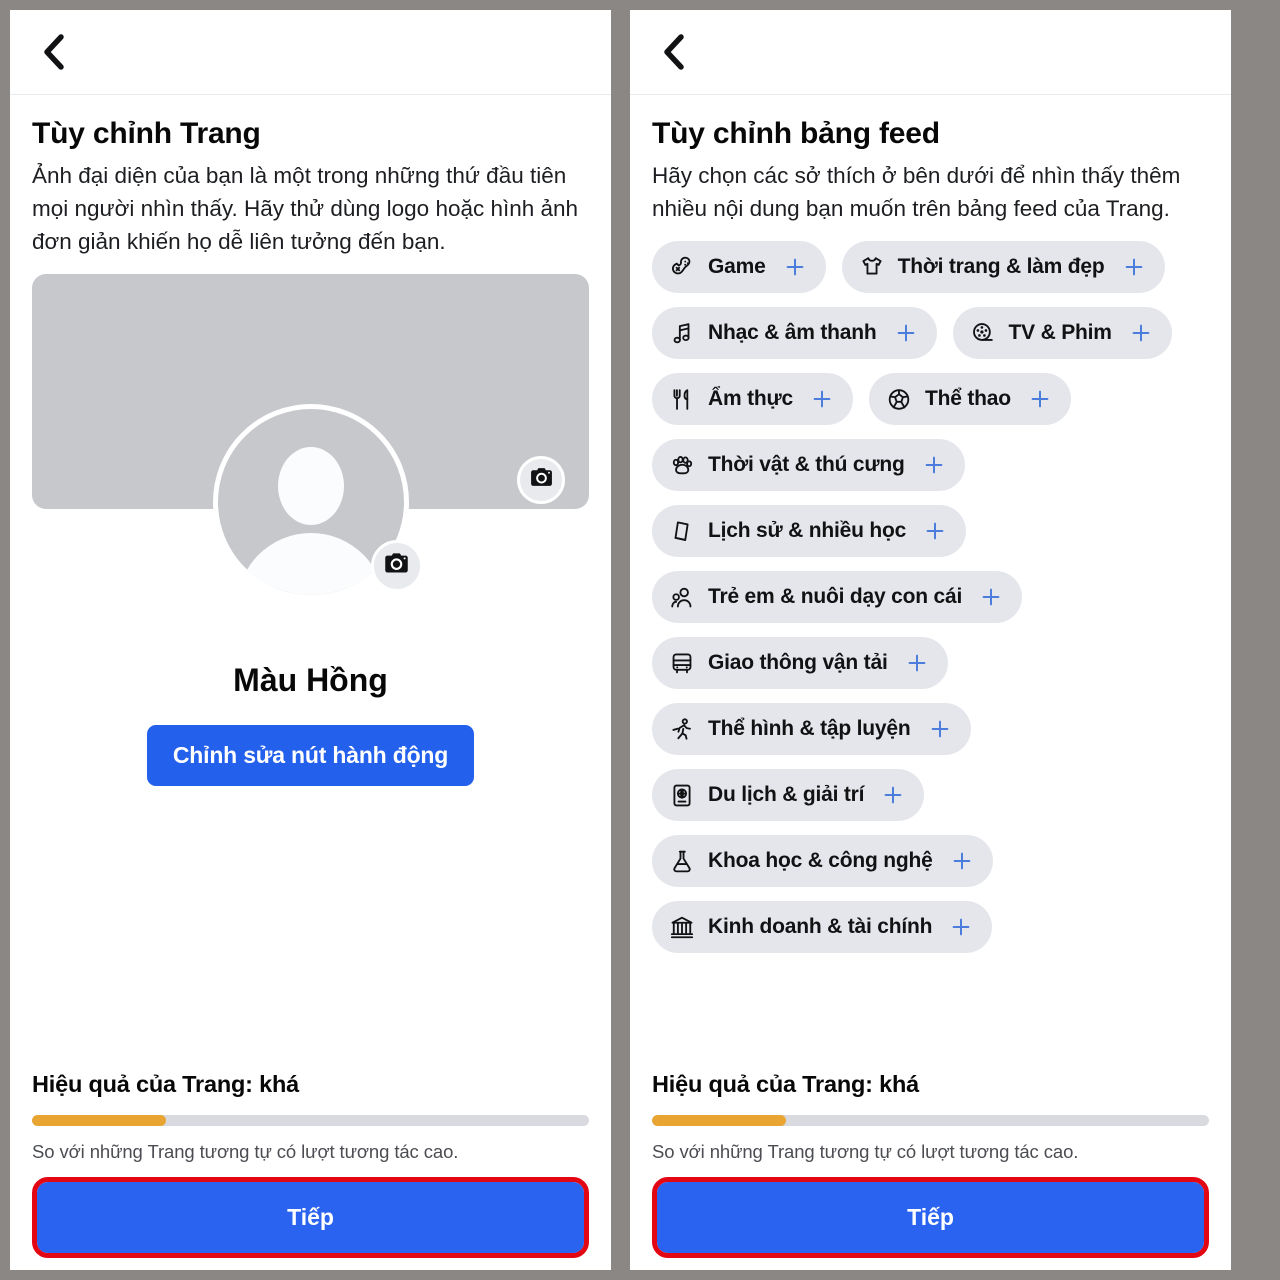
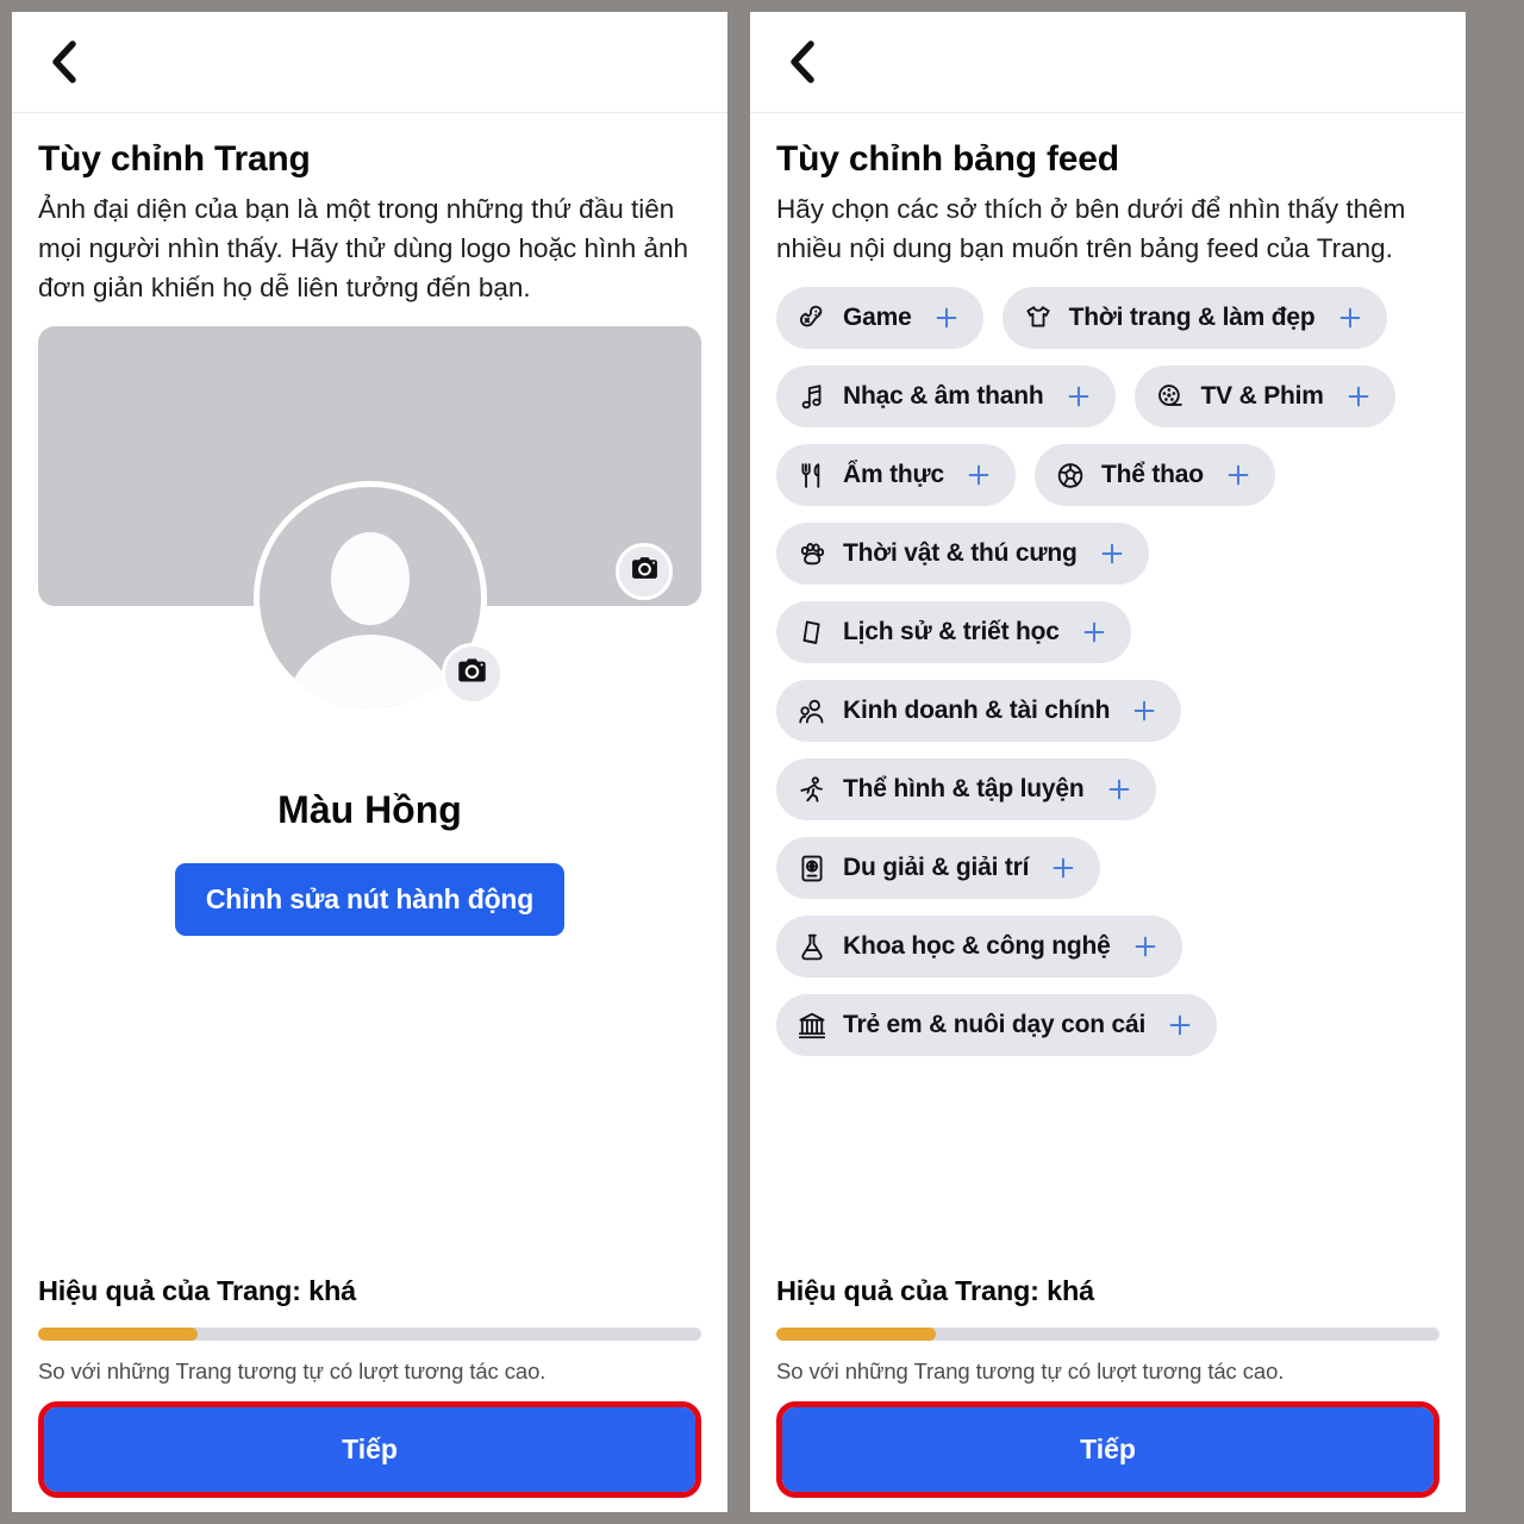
  Tùy chỉnh Trang
  Ảnh đại diện của bạn là một trong những thứ đầu tiên mọi người nhìn thấy. Hãy thử dùng logo hoặc hình ảnh đơn giản khiến họ dễ liên tưởng đến bạn.
  Màu Hồng
  Chỉnh sửa nút hành động
  Hiệu quả của Trang: khá
  So với những Trang tương tự có lượt tương tác cao.
  Tiếp
  Tùy chỉnh bảng feed
  Hãy chọn các sở thích ở bên dưới để nhìn thấy thêm nhiều nội dung bạn muốn trên bảng feed của Trang.
  Game
  Thời trang & làm đẹp
  Nhạc & âm thanh
  TV & Phim
  Ẩm thực
  Thể thao
  Thời vật & thú cưng
- Lịch sử & nhiều học
+ Lịch sử & triết học
- Trẻ em & nuôi dạy con cái
+ Kinh doanh & tài chính
- Giao thông vận tải
  Thể hình & tập luyện
- Du lịch & giải trí
+ Du giải & giải trí
  Khoa học & công nghệ
- Kinh doanh & tài chính
+ Trẻ em & nuôi dạy con cái
  Hiệu quả của Trang: khá
  So với những Trang tương tự có lượt tương tác cao.
  Tiếp
